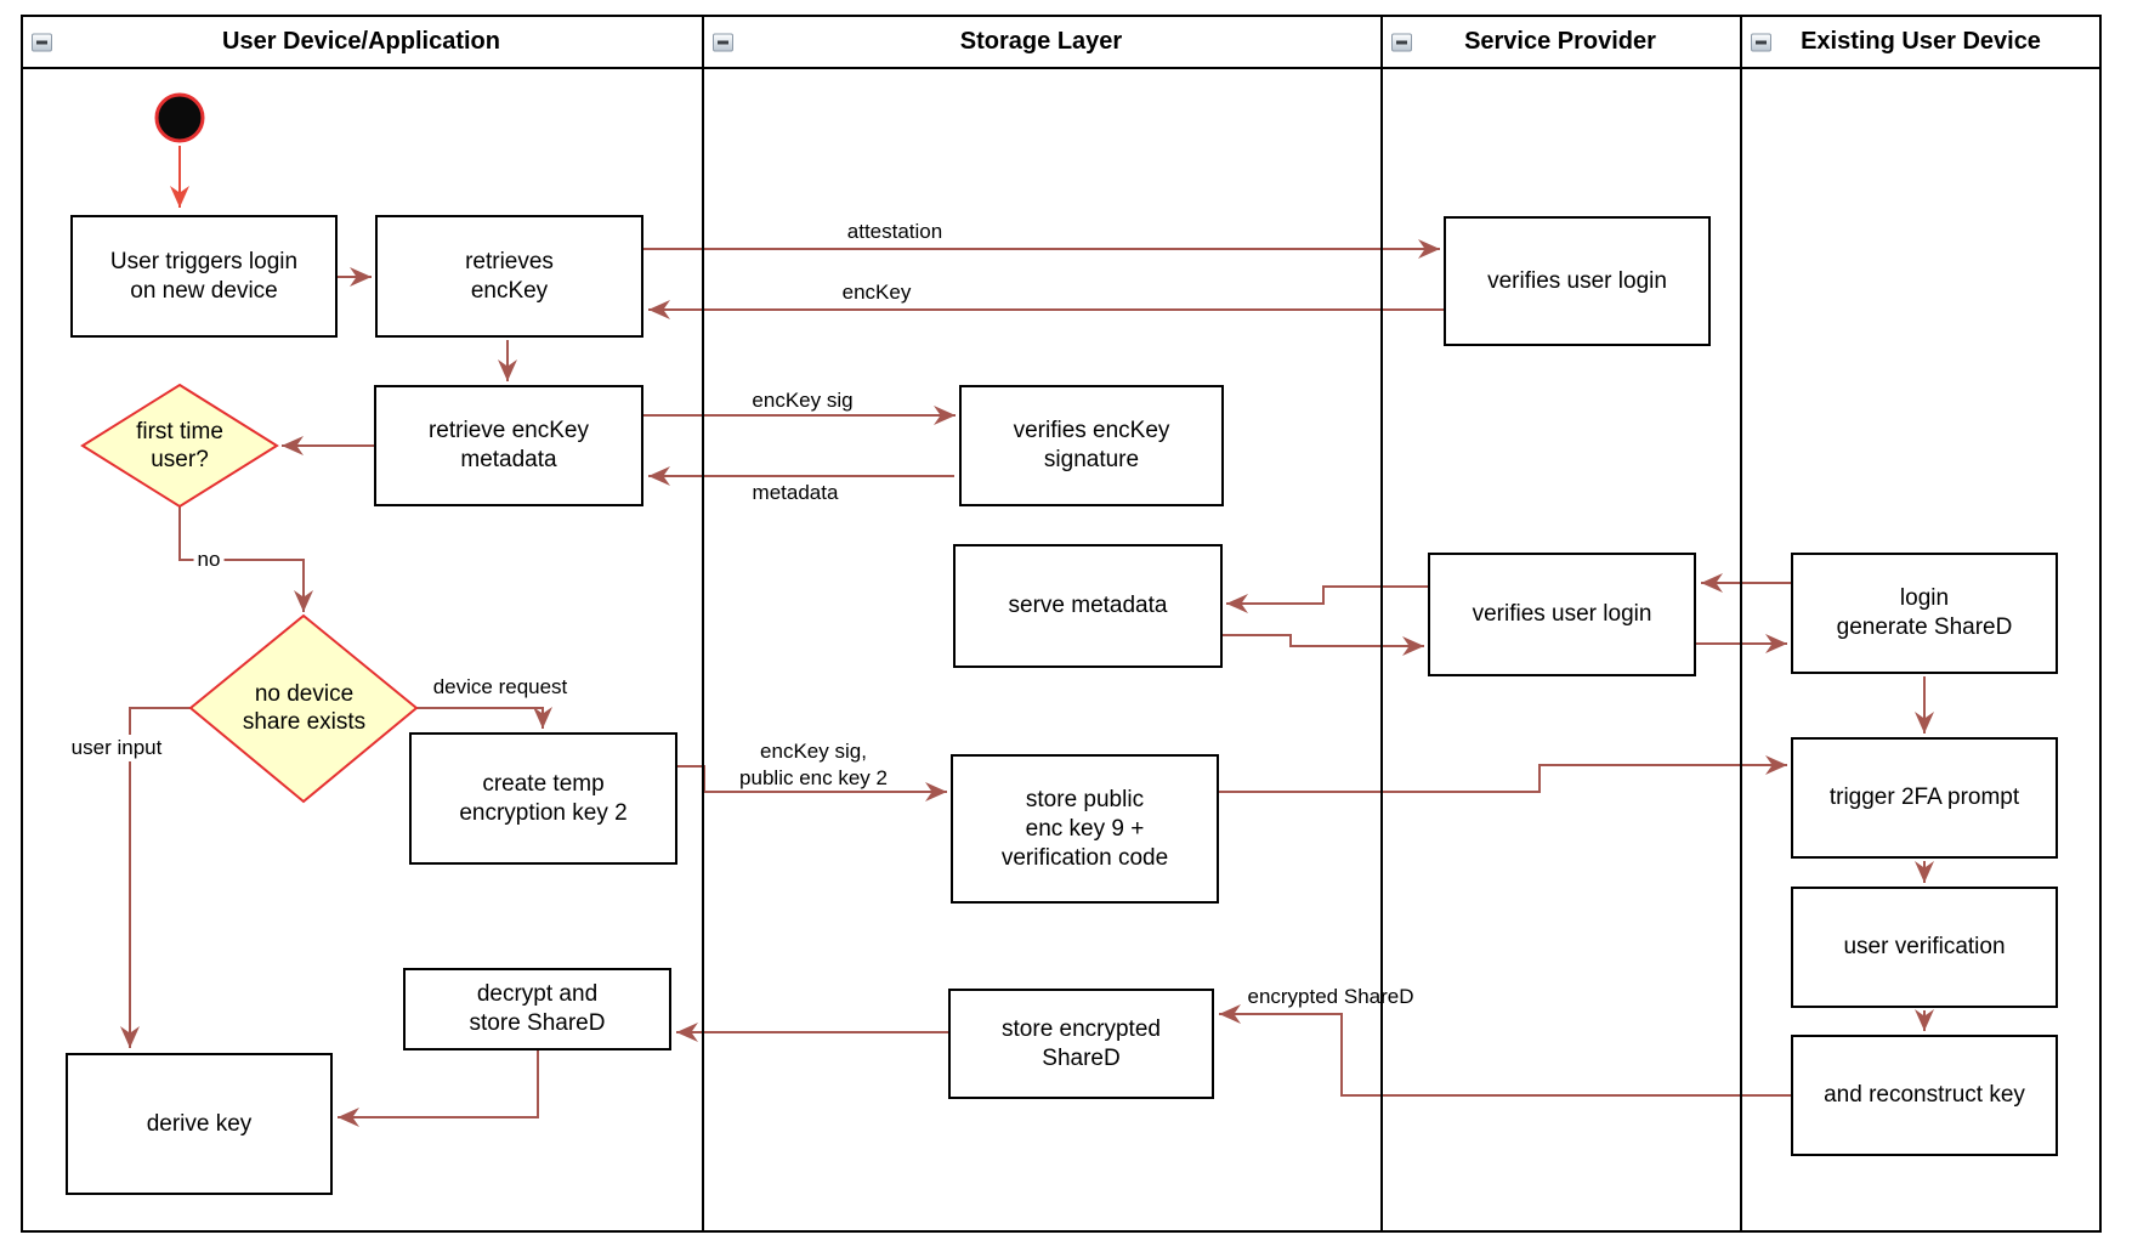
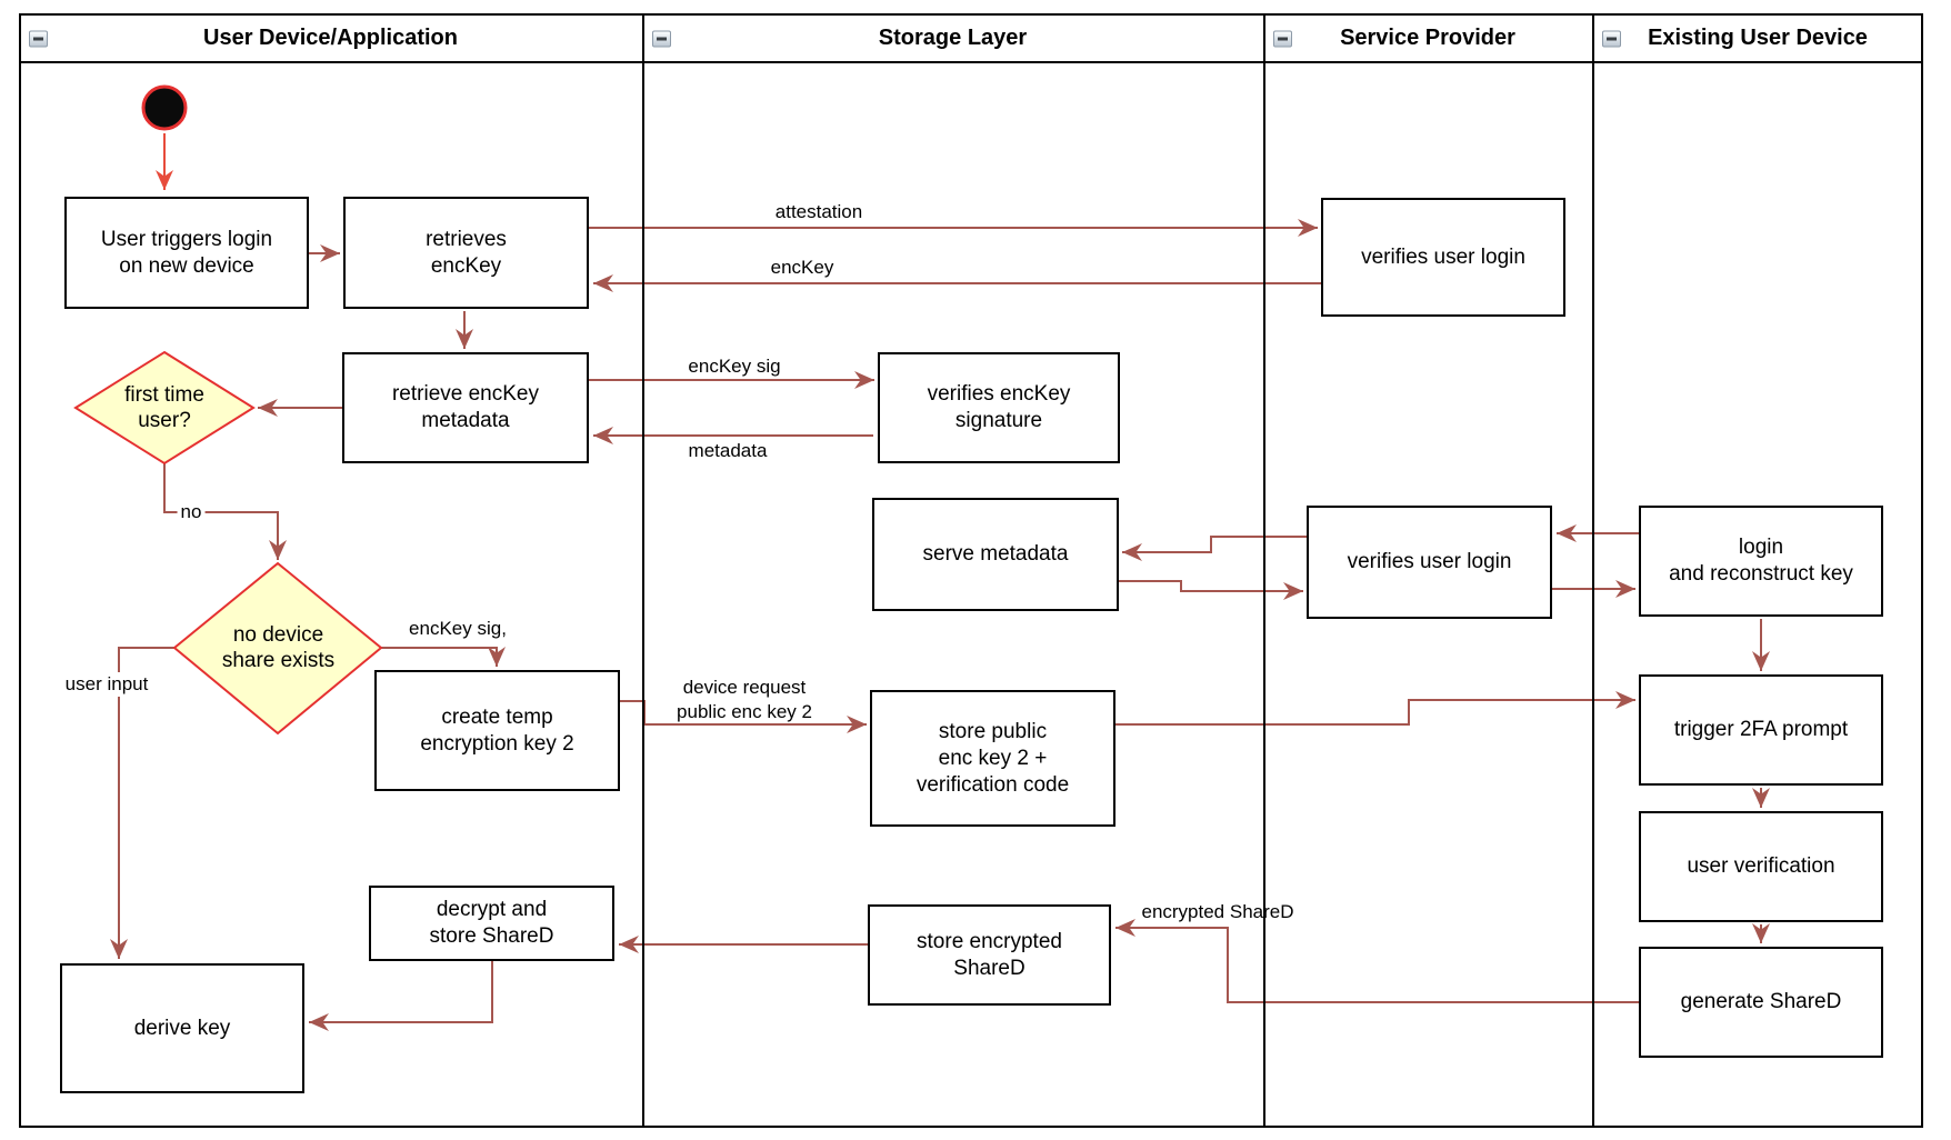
  User Device/Application
  Storage Layer
  Service Provider
  Existing User Device
  User triggers login
  on new device
  retrieves
  encKey
  retrieve encKey
  metadata
  first time
  user?
  no device
  share exists
  create temp
  encryption key 2
  decrypt and
  store ShareD
  derive key
  verifies encKey
  signature
  serve metadata
  store public
- enc key 9 +
+ enc key 2 +
  verification code
  store encrypted
  ShareD
  verifies user login
  verifies user login
  login
- generate ShareD
+ and reconstruct key
  trigger 2FA prompt
  user verification
- and reconstruct key
+ generate ShareD
  attestation
  encKey
  encKey sig
  metadata
  no
- device request
+ encKey sig,
  user input
- encKey sig,
+ device request
  public enc key 2
  encrypted ShareD
